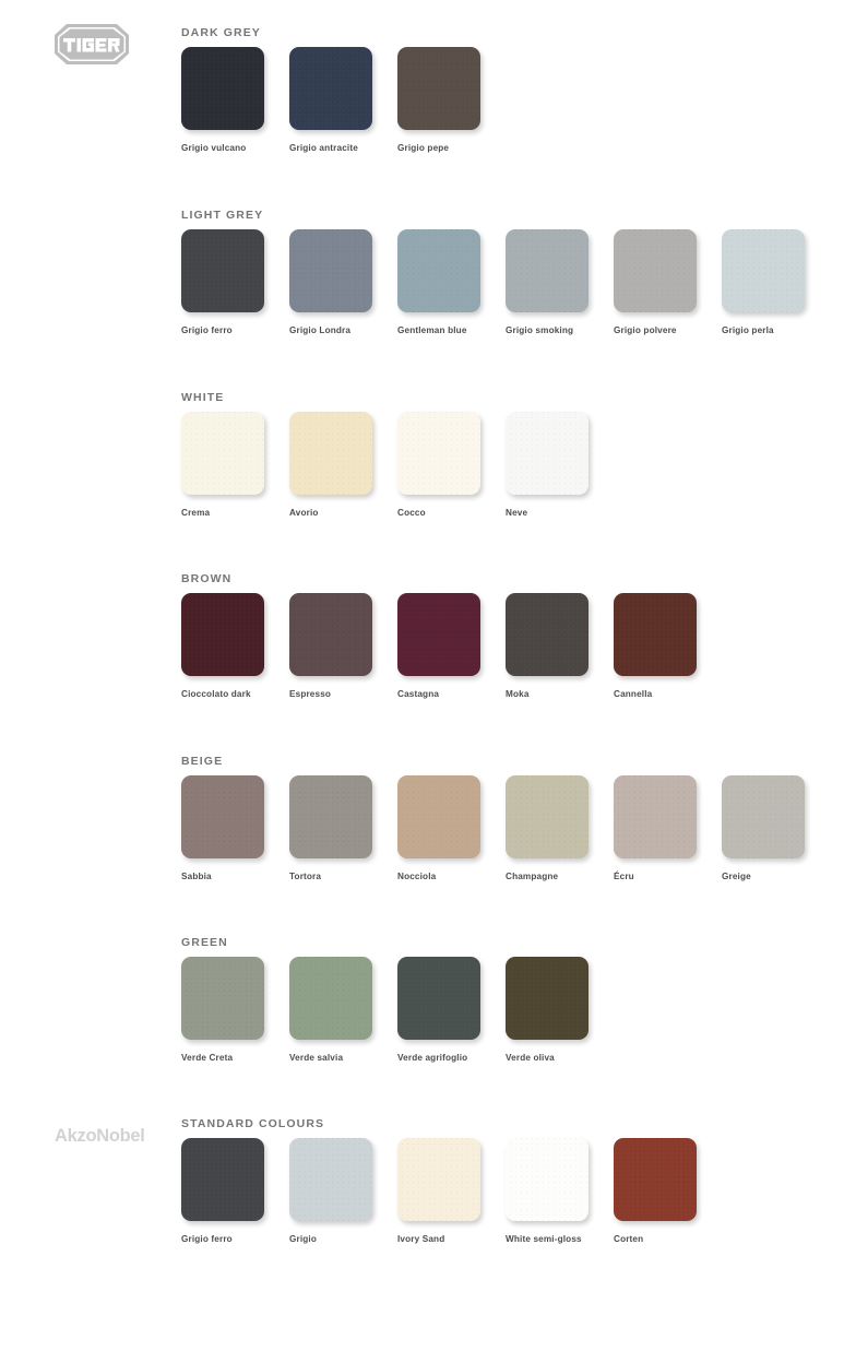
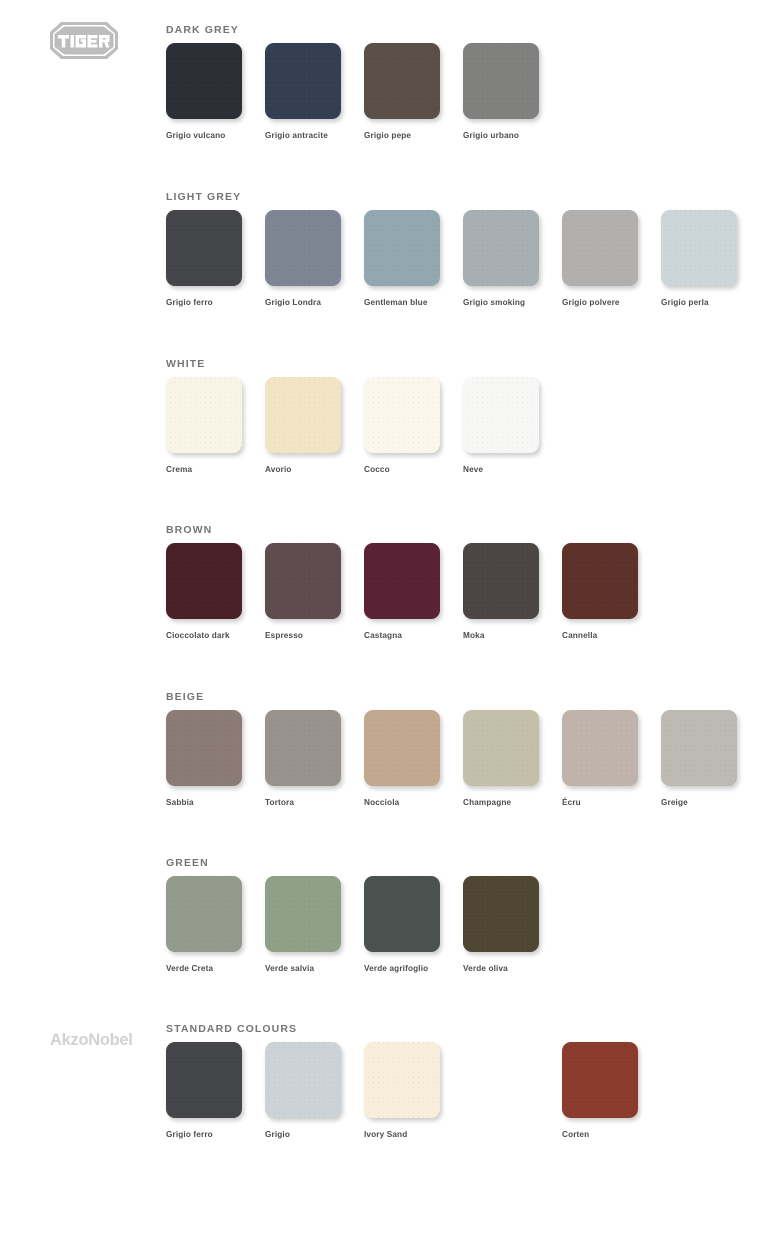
  AkzoNobel
  DARK GREY
  Grigio vulcano
  Grigio antracite
  Grigio pepe
+ Grigio urbano
  LIGHT GREY
  Grigio ferro
  Grigio Londra
  Gentleman blue
  Grigio smoking
  Grigio polvere
  Grigio perla
  WHITE
  Crema
  Avorio
  Cocco
  Neve
  BROWN
  Cioccolato dark
  Espresso
  Castagna
  Moka
  Cannella
  BEIGE
  Sabbia
  Tortora
  Nocciola
  Champagne
  Écru
  Greige
  GREEN
  Verde Creta
  Verde salvia
  Verde agrifoglio
  Verde oliva
  STANDARD COLOURS
  Grigio ferro
  Grigio
  Ivory Sand
- White semi-gloss
  Corten
